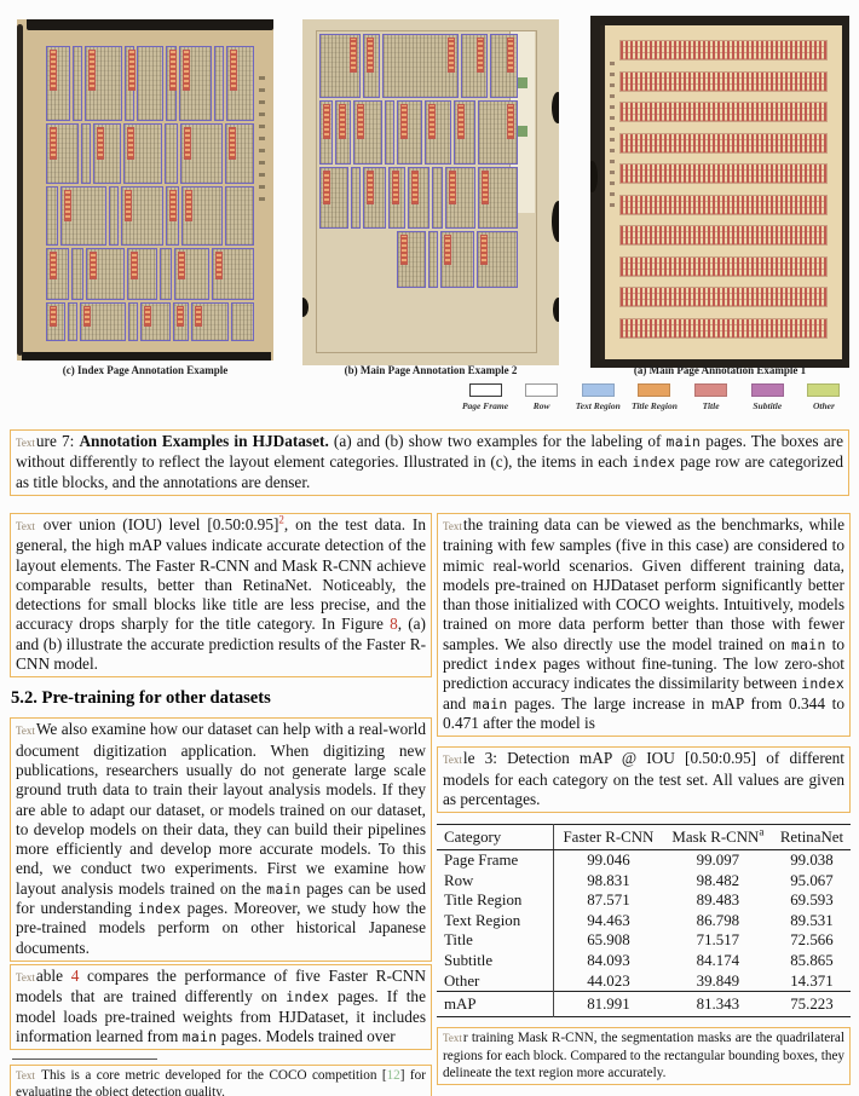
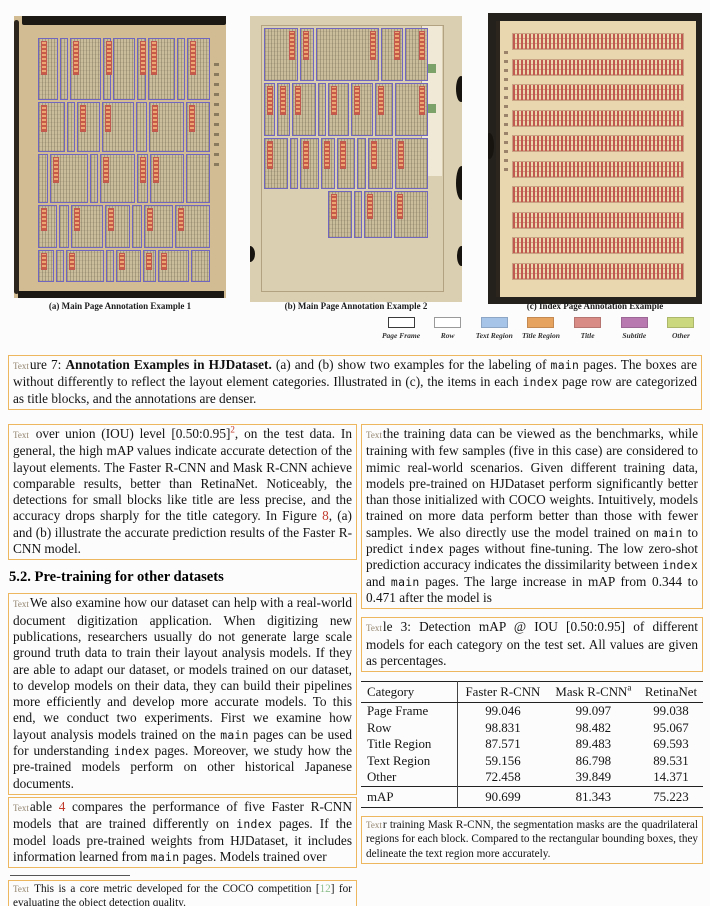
- (c) Index Page Annotation Example
+ (a) Main Page Annotation Example 1
  (b) Main Page Annotation Example 2
- (a) Main Page Annotation Example 1
+ (c) Index Page Annotation Example
  Page Frame
  Row
  Text Region
  Title Region
  Title
  Subtitle
  Other
  Texture 7: Annotation Examples in HJDataset. (a) and (b) show two examples for the labeling of main pages. The boxes are without differently to reflect the layout element categories. Illustrated in (c), the items in each index page row are categorized as title blocks, and the annotations are denser.
  Text over union (IOU) level [0.50:0.95]2, on the test data. In general, the high mAP values indicate accurate detection of the layout elements. The Faster R-CNN and Mask R-CNN achieve comparable results, better than RetinaNet. Noticeably, the detections for small blocks like title are less precise, and the accuracy drops sharply for the title category. In Figure 8, (a) and (b) illustrate the accurate prediction results of the Faster R-CNN model.
  5.2. Pre-training for other datasets
  TextWe also examine how our dataset can help with a real-world document digitization application. When digitizing new publications, researchers usually do not generate large scale ground truth data to train their layout analysis models. If they are able to adapt our dataset, or models trained on our dataset, to develop models on their data, they can build their pipelines more efficiently and develop more accurate models. To this end, we conduct two experiments. First we examine how layout analysis models trained on the main pages can be used for understanding index pages. Moreover, we study how the pre-trained models perform on other historical Japanese documents.
  Textable 4 compares the performance of five Faster R-CNN models that are trained differently on index pages. If the model loads pre-trained weights from HJDataset, it includes information learned from main pages. Models trained over
  Text This is a core metric developed for the COCO competition [12] for evaluating the object detection quality.
  Textthe training data can be viewed as the benchmarks, while training with few samples (five in this case) are considered to mimic real-world scenarios. Given different training data, models pre-trained on HJDataset perform significantly better than those initialized with COCO weights. Intuitively, models trained on more data perform better than those with fewer samples. We also directly use the model trained on main to predict index pages without fine-tuning. The low zero-shot prediction accuracy indicates the dissimilarity between index and main pages. The large increase in mAP from 0.344 to 0.471 after the model is
  Textle 3: Detection mAP @ IOU [0.50:0.95] of different models for each category on the test set. All values are given as percentages.
  Category	Faster R-CNN	Mask R-CNNa	RetinaNet
  Page Frame	99.046	99.097	99.038
  Row	98.831	98.482	95.067
  Title Region	87.571	89.483	69.593
- Text Region	94.463	86.798	89.531
+ Text Region	59.156	86.798	89.531
- Title	65.908	71.517	72.566
- Subtitle	84.093	84.174	85.865
- Other	44.023	39.849	14.371
+ Other	72.458	39.849	14.371
- mAP	81.991	81.343	75.223
+ mAP	90.699	81.343	75.223
  Textr training Mask R-CNN, the segmentation masks are the quadrilateral regions for each block. Compared to the rectangular bounding boxes, they delineate the text region more accurately.
